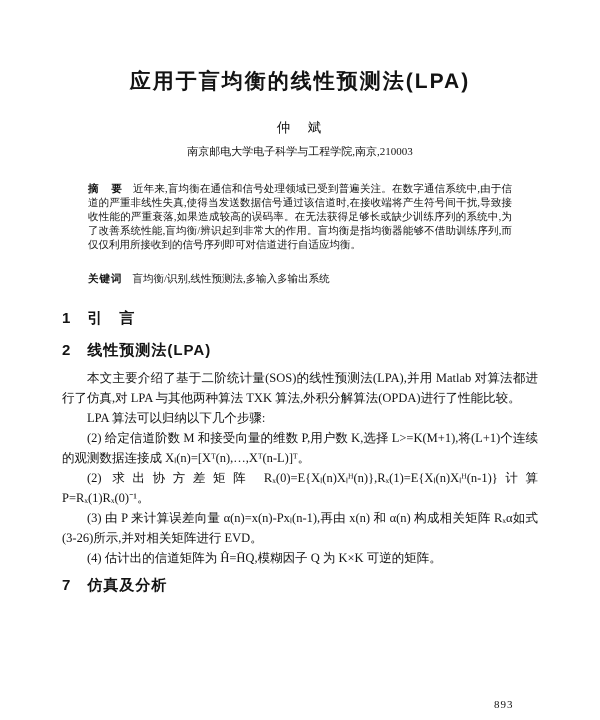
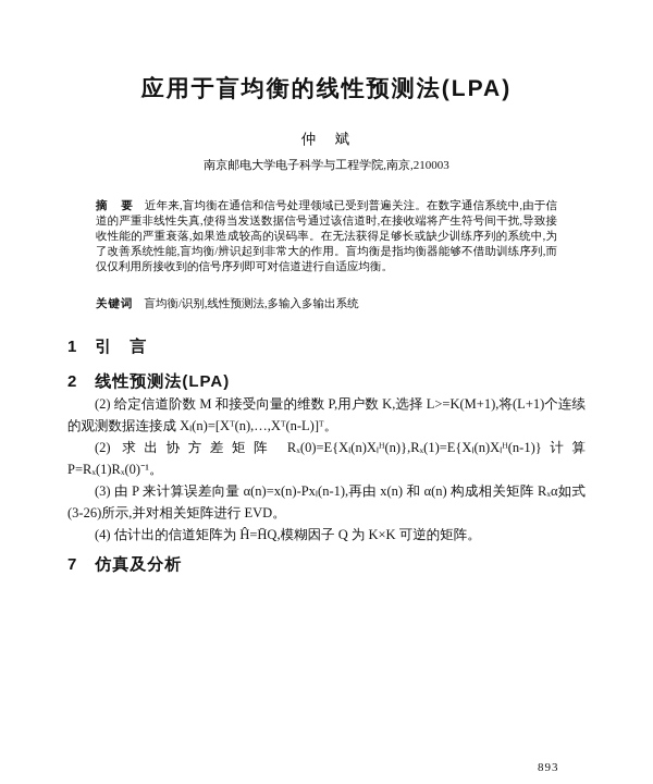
  应用于盲均衡的线性预测法(LPA)
  仲 斌
  南京邮电大学电子科学与工程学院,南京,210003
  摘 要 近年来,盲均衡在通信和信号处理领域已受到普遍关注。在数字通信系统中,由于信道的严重非线性失真,使得当发送数据信号通过该信道时,在接收端将产生符号间干扰,导致接收性能的严重衰落,如果造成较高的误码率。在无法获得足够长或缺少训练序列的系统中,为了改善系统性能,盲均衡/辨识起到非常大的作用。盲均衡是指均衡器能够不借助训练序列,而仅仅利用所接收到的信号序列即可对信道进行自适应均衡。
  关键词 盲均衡/识别,线性预测法,多输入多输出系统
  1 引 言
  2 线性预测法(LPA)
- 本文主要介绍了基于二阶统计量(SOS)的线性预测法(LPA),并用 Matlab 对算法都进行了仿真,对 LPA 与其他两种算法 TXK 算法,外积分解算法(OPDA)进行了性能比较。
- LPA 算法可以归纳以下几个步骤:
  (2) 给定信道阶数 M 和接受向量的维数 P,用户数 K,选择 L>=K(M+1),将(L+1)个连续的观测数据连接成 Xₗ(n)=[Xᵀ(n),…,Xᵀ(n-L)]ᵀ。
  (2) 求出协方差矩阵 Rₓ(0)=E{Xₗ(n)Xₗᴴ(n)},Rₓ(1)=E{Xₗ(n)Xₗᴴ(n-1)}计算 P=Rₓ(1)Rₓ(0)⁻¹。
  (3) 由 P 来计算误差向量 α(n)=x(n)-Pxₗ(n-1),再由 x(n) 和 α(n) 构成相关矩阵 Rₓα如式(3-26)所示,并对相关矩阵进行 EVD。
  (4) 估计出的信道矩阵为 Ĥ=H̄Q,模糊因子 Q 为 K×K 可逆的矩阵。
  7 仿真及分析
  893
